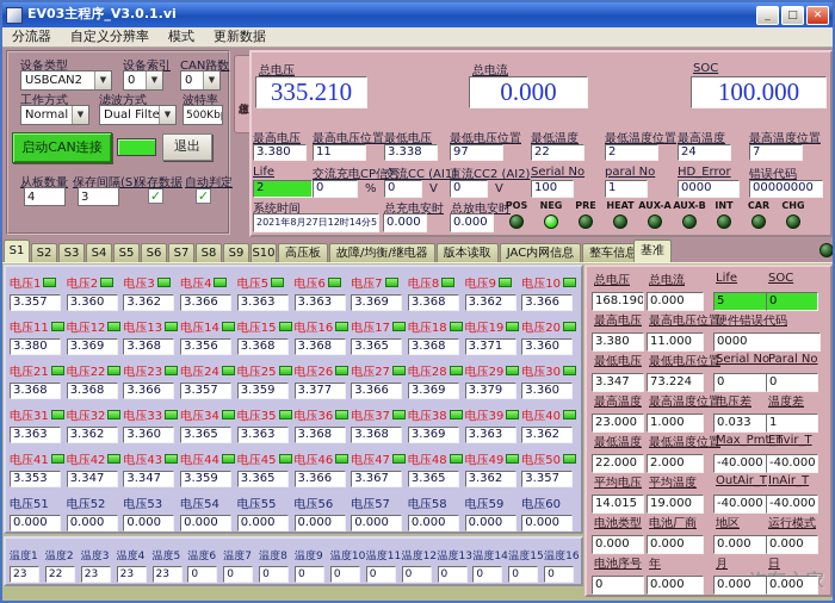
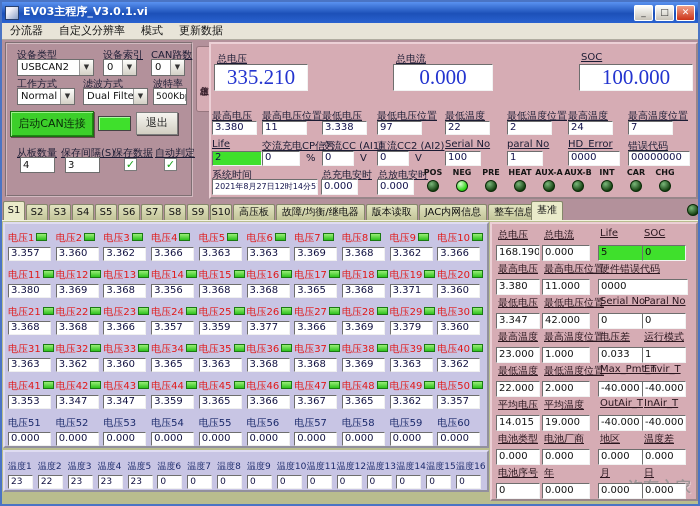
  EV03主程序_V3.0.1.vi
  _
  □
  ✕
  分流器
  自定义分辨率
  模式
  更新数据
  设备类型
  USBCAN2
  设备索引
  0
  CAN路数
  0
  工作方式
  Normal
  滤波方式
  Dual Filte
  波特率
  500Kb
  启动CAN连接
  退出
  从板数量
  4
  保存间隔(S)
  3
  保存数据
  自动判定
  系统时间
  2021年8月27日12时14分5
  总充电安时
  0.000
  总放电安时
  0.000
  总电压
  335.210
  总电流
  0.000
  SOC
  100.000
  最高电压
  3.380
  最高电压位置
  11
  最低电压
  3.338
  最低电压位置
  97
  最低温度
  22
  最低温度位置
  2
  最高温度
  24
  最高温度位置
  7
  Life
  2
  交流充电CP信号
  0
  %
  交流CC (AI1)
  0
  V
  直流CC2 (AI2)
  0
  V
  Serial No
  100
  paral No
  1
  HD_Error
  0000
  错误代码
  00000000
  POS
  NEG
  PRE
  HEAT
  AUX-A
  AUX-B
  INT
  CAR
  CHG
  S1 S2 S3 S4 S5 S6 S7 S8 S9 S10 高压板 故障/均衡/继电器 版本读取 JAC内网信息 整车信息
  基准
  电压1
  3.357
  电压2
  3.360
  电压3
  3.362
  电压4
  3.366
  电压5
  3.363
  电压6
  3.363
  电压7
  3.369
  电压8
  3.368
  电压9
  3.362
  电压10
  3.366
  电压11
  3.380
  电压12
  3.369
  电压13
  3.368
  电压14
  3.356
  电压15
  3.368
  电压16
  3.368
  电压17
  3.365
  电压18
  3.368
  电压19
  3.371
  电压20
  3.360
  电压21
  3.368
  电压22
  3.368
  电压23
  3.366
  电压24
  3.357
  电压25
  3.359
  电压26
  3.377
  电压27
  3.366
  电压28
  3.369
  电压29
  3.379
  电压30
  3.360
  电压31
  3.363
  电压32
  3.362
  电压33
  3.360
  电压34
  3.365
  电压35
  3.363
  电压36
  3.368
  电压37
  3.368
  电压38
  3.369
  电压39
  3.363
  电压40
  3.362
  电压41
  3.353
  电压42
  3.347
  电压43
  3.347
  电压44
  3.359
  电压45
  3.365
  电压46
  3.366
  电压47
  3.367
  电压48
  3.365
  电压49
  3.362
  电压50
  3.357
  电压51
  0.000
  电压52
  0.000
  电压53
  0.000
  电压54
  0.000
  电压55
  0.000
  电压56
  0.000
  电压57
  0.000
  电压58
  0.000
  电压59
  0.000
  电压60
  0.000
  温度1
  23
  温度2
  22
  温度3
  23
  温度4
  23
  温度5
  23
  温度6
  0
  温度7
  0
  温度8
  0
  温度9
  0
  温度10
  0
  温度11
  0
  温度12
  0
  温度13
  0
  温度14
  0
  温度15
  0
  温度16
  0
  总电压
  168.190
  总电流
  0.000
  Life
  5
  SOC
  0
  最高电压
  3.380
  最高电压位置
  11.000
  硬件错误代码
  0000
  最低电压
  3.347
  最低电压位置
- 73.224
+ 42.000
  Serial No
  0
  Paral No
  0
  最高温度
  23.000
  最高温度位置
  1.000
  电压差
  0.033
- 温度差
+ 运行模式
  1
  最低温度
  22.000
  最低温度位置
  2.000
  Max_Pmt_T
  -40.000
  Envir_T
  -40.000
  平均电压
  14.015
  平均温度
  19.000
  OutAir_T
  -40.000
  InAir_T
  -40.000
  电池类型
  0.000
  电池厂商
  0.000
  地区
  0.000
- 运行模式
+ 温度差
  0.000
  电池序号
  0
  年
  0.000
  月
  0.000
  日
  0.000
